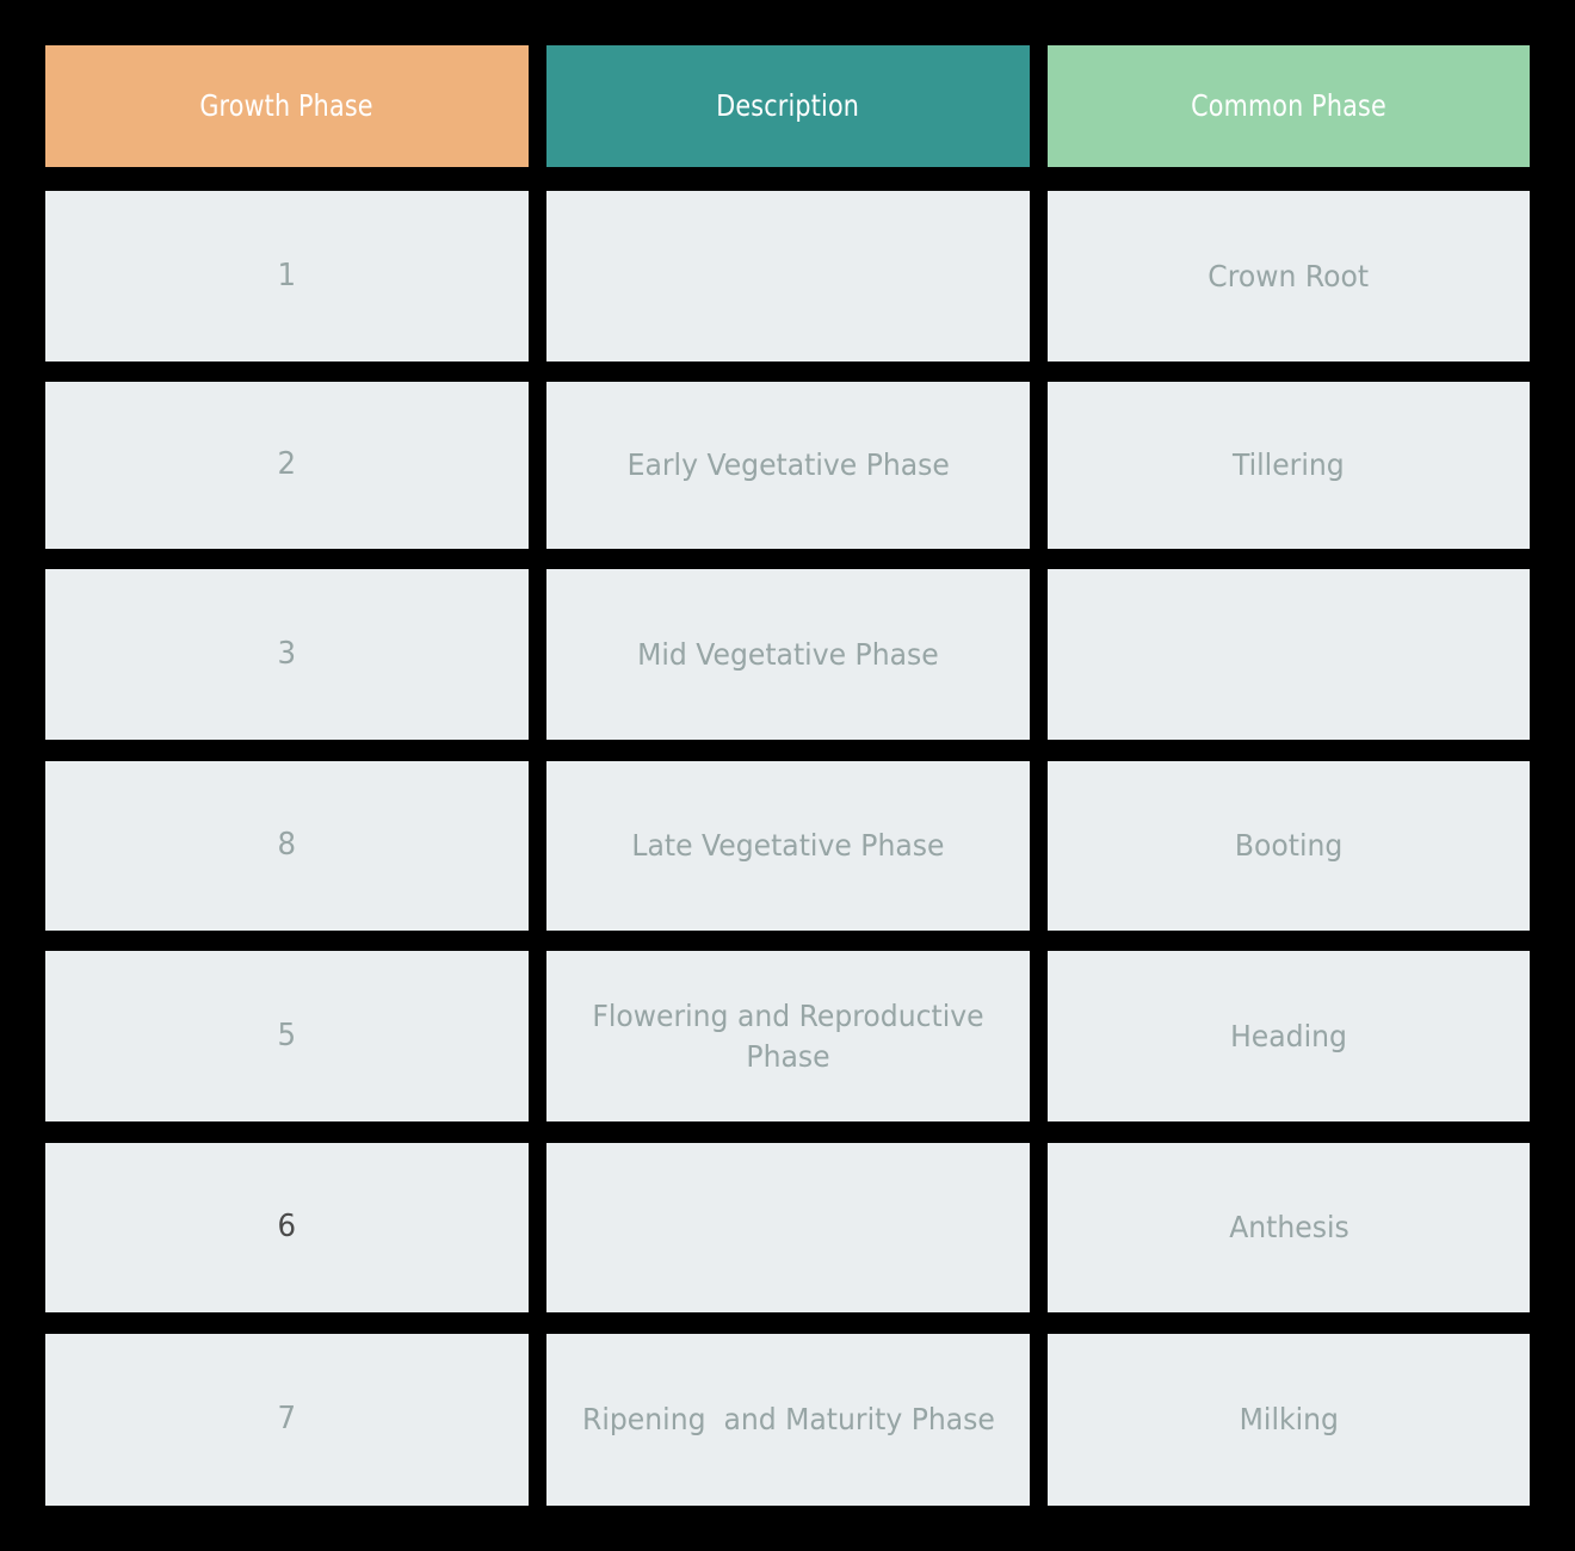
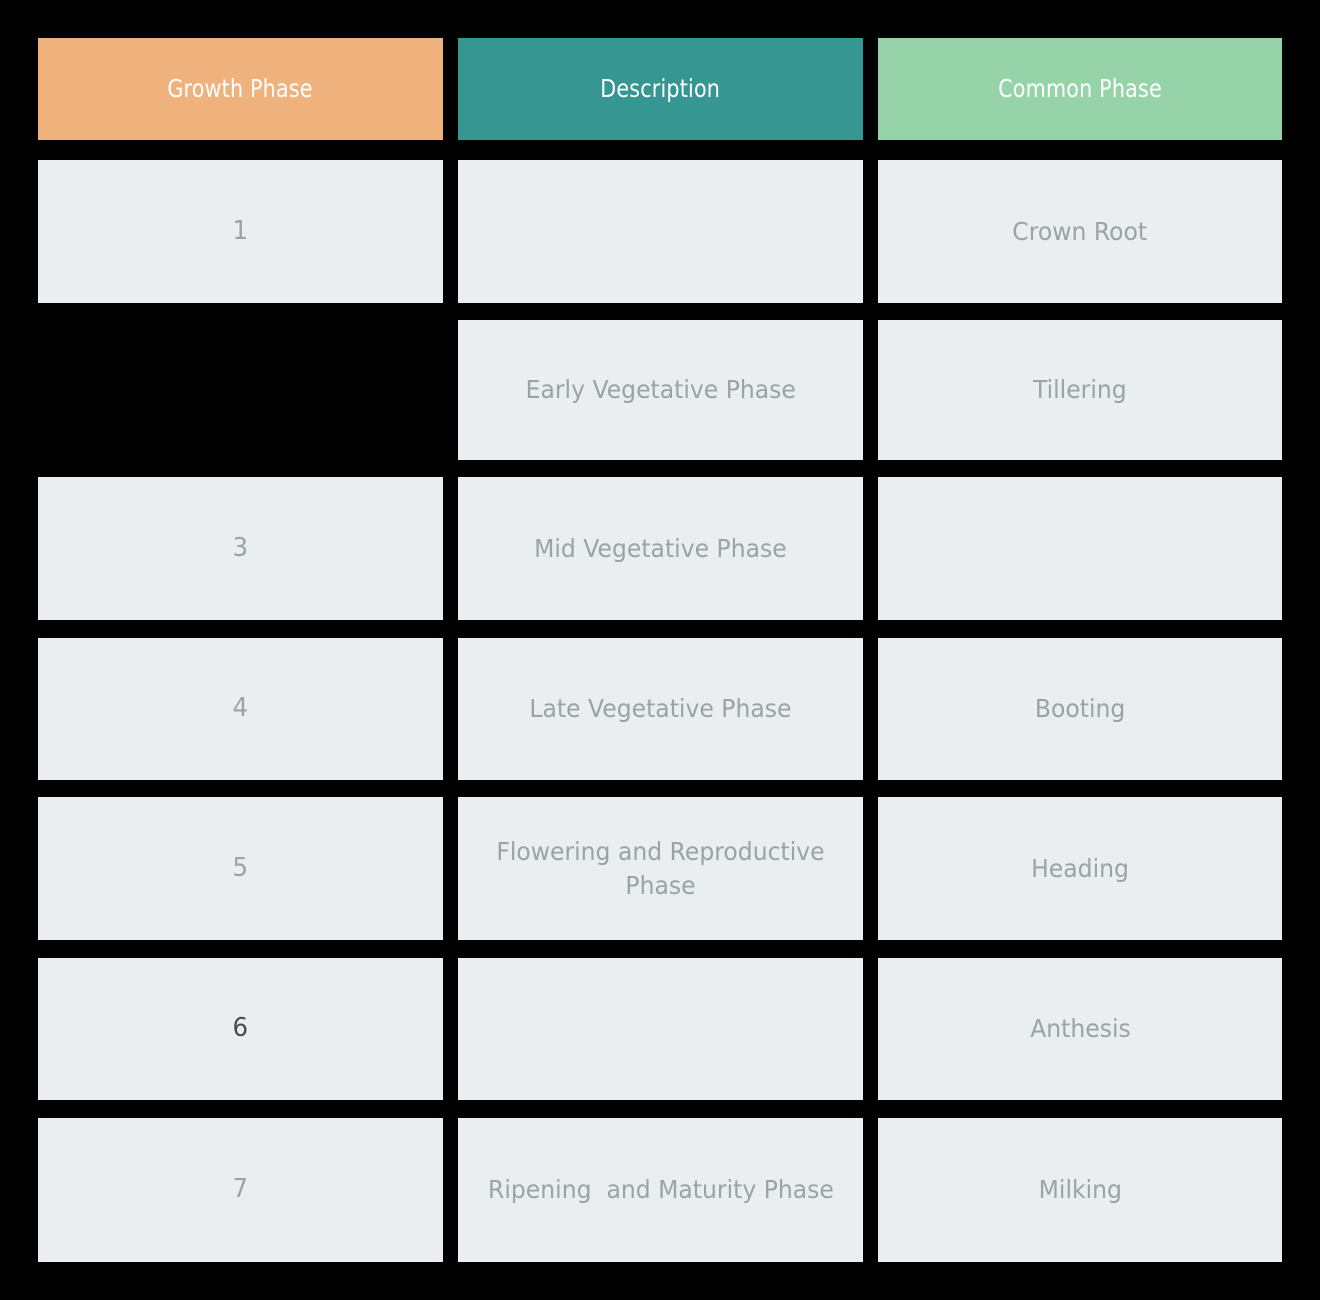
  Growth Phase
  Description
  Common Phase
  1
  Crown Root
- 2
  Early Vegetative Phase
  Tillering
  3
  Mid Vegetative Phase
- 8
+ 4
  Late Vegetative Phase
  Booting
  5
  Flowering and Reproductive Phase
  Heading
  6
  Anthesis
  7
  Ripening and Maturity Phase
  Milking
